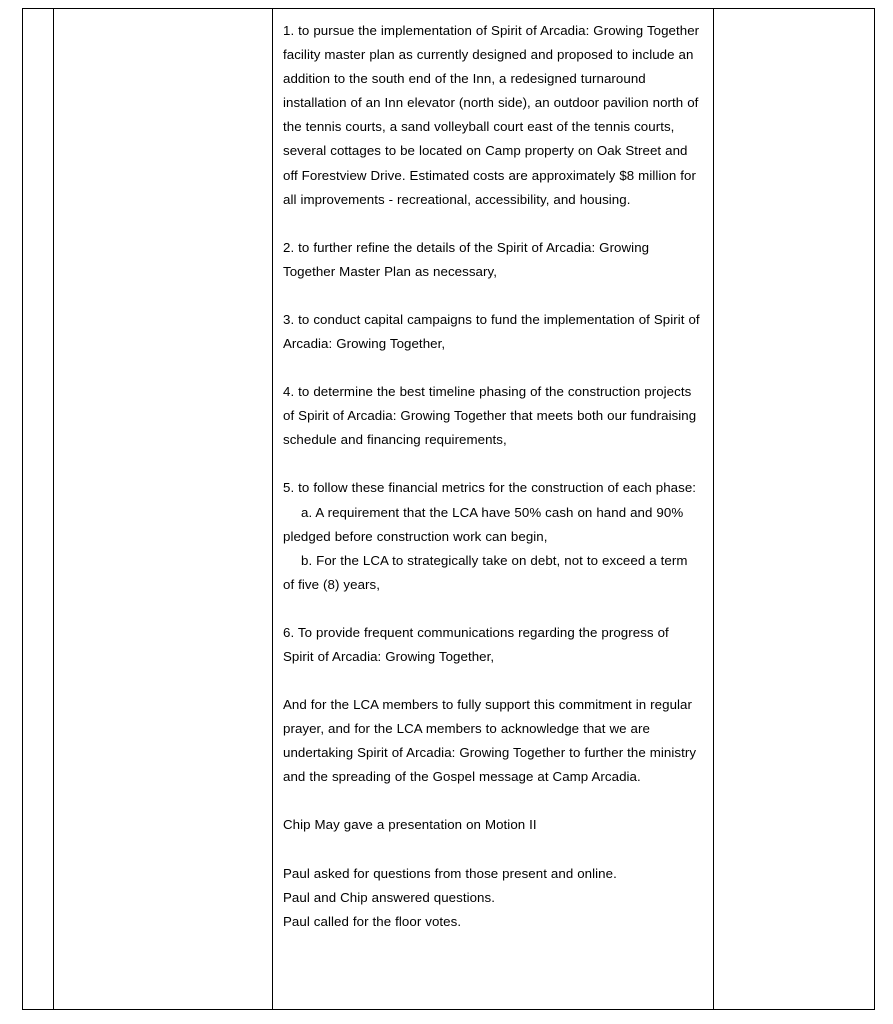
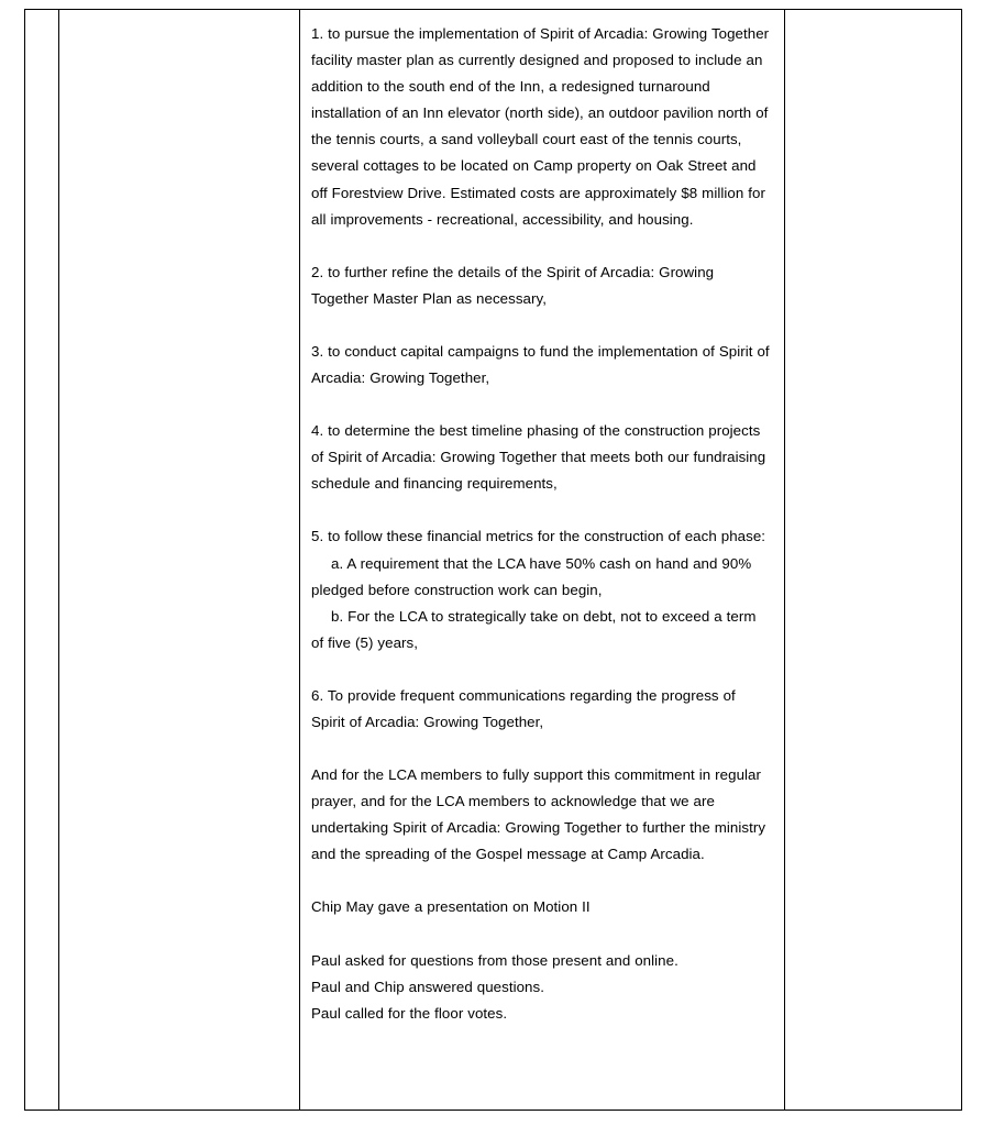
- 		1. to pursue the implementation of Spirit of Arcadia: Growing Together facility master plan as currently designed and proposed to include an addition to the south end of the Inn, a redesigned turnaround installation of an Inn elevator (north side), an outdoor pavilion north of the tennis courts, a sand volleyball court east of the tennis courts, several cottages to be located on Camp property on Oak Street and off Forestview Drive. Estimated costs are approximately $8 million for all improvements - recreational, accessibility, and housing. 2. to further refine the details of the Spirit of Arcadia: Growing Together Master Plan as necessary, 3. to conduct capital campaigns to fund the implementation of Spirit of Arcadia: Growing Together, 4. to determine the best timeline phasing of the construction projects of Spirit of Arcadia: Growing Together that meets both our fundraising schedule and financing requirements, 5. to follow these financial metrics for the construction of each phase: a. A requirement that the LCA have 50% cash on hand and 90% pledged before construction work can begin, b. For the LCA to strategically take on debt, not to exceed a term of five (8) years, 6. To provide frequent communications regarding the progress of Spirit of Arcadia: Growing Together, And for the LCA members to fully support this commitment in regular prayer, and for the LCA members to acknowledge that we are undertaking Spirit of Arcadia: Growing Together to further the ministry and the spreading of the Gospel message at Camp Arcadia. Chip May gave a presentation on Motion II Paul asked for questions from those present and online. Paul and Chip answered questions. Paul called for the floor votes.
+ 		1. to pursue the implementation of Spirit of Arcadia: Growing Together facility master plan as currently designed and proposed to include an addition to the south end of the Inn, a redesigned turnaround installation of an Inn elevator (north side), an outdoor pavilion north of the tennis courts, a sand volleyball court east of the tennis courts, several cottages to be located on Camp property on Oak Street and off Forestview Drive. Estimated costs are approximately $8 million for all improvements - recreational, accessibility, and housing. 2. to further refine the details of the Spirit of Arcadia: Growing Together Master Plan as necessary, 3. to conduct capital campaigns to fund the implementation of Spirit of Arcadia: Growing Together, 4. to determine the best timeline phasing of the construction projects of Spirit of Arcadia: Growing Together that meets both our fundraising schedule and financing requirements, 5. to follow these financial metrics for the construction of each phase: a. A requirement that the LCA have 50% cash on hand and 90% pledged before construction work can begin, b. For the LCA to strategically take on debt, not to exceed a term of five (5) years, 6. To provide frequent communications regarding the progress of Spirit of Arcadia: Growing Together, And for the LCA members to fully support this commitment in regular prayer, and for the LCA members to acknowledge that we are undertaking Spirit of Arcadia: Growing Together to further the ministry and the spreading of the Gospel message at Camp Arcadia. Chip May gave a presentation on Motion II Paul asked for questions from those present and online. Paul and Chip answered questions. Paul called for the floor votes.
